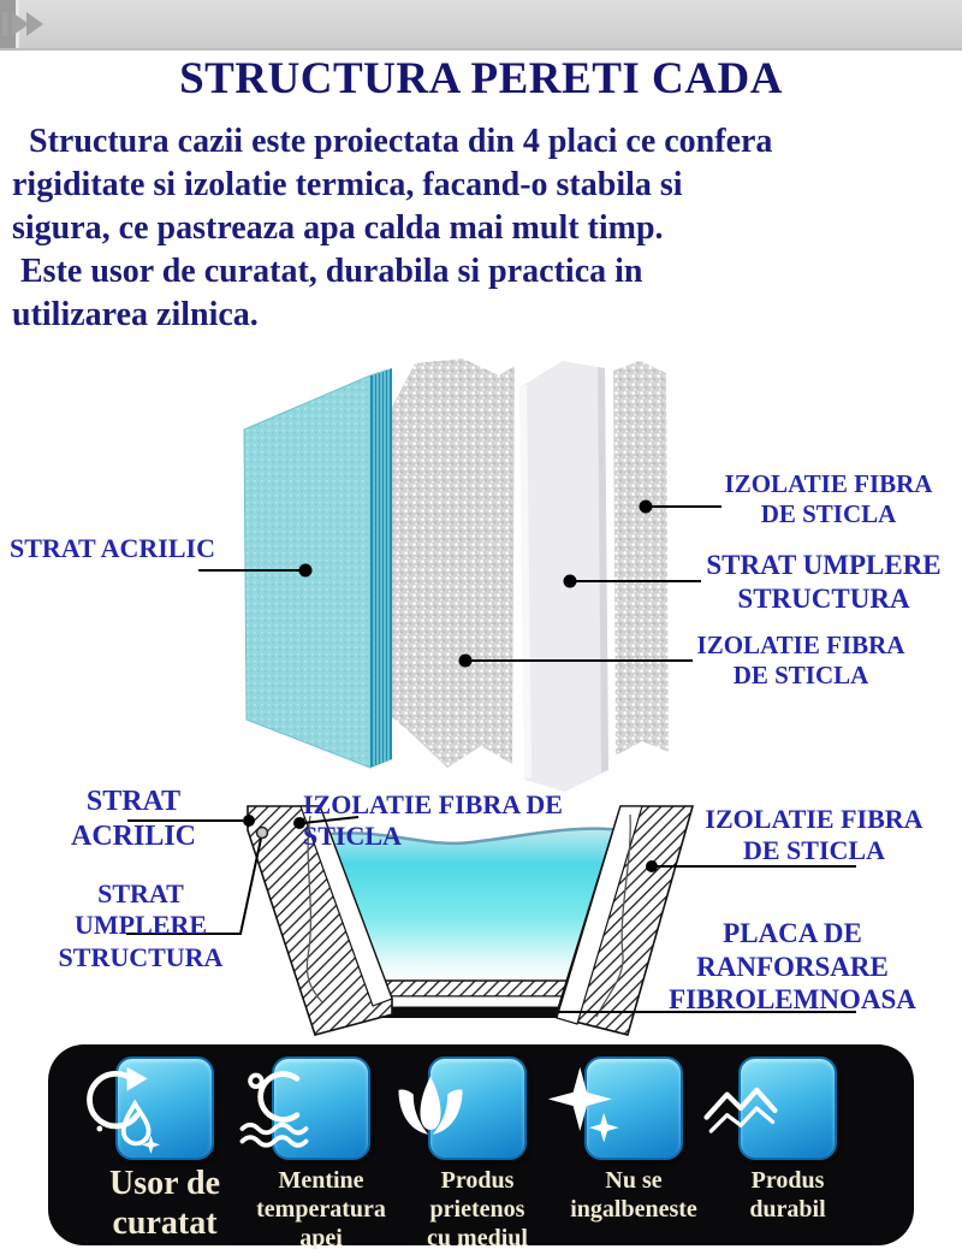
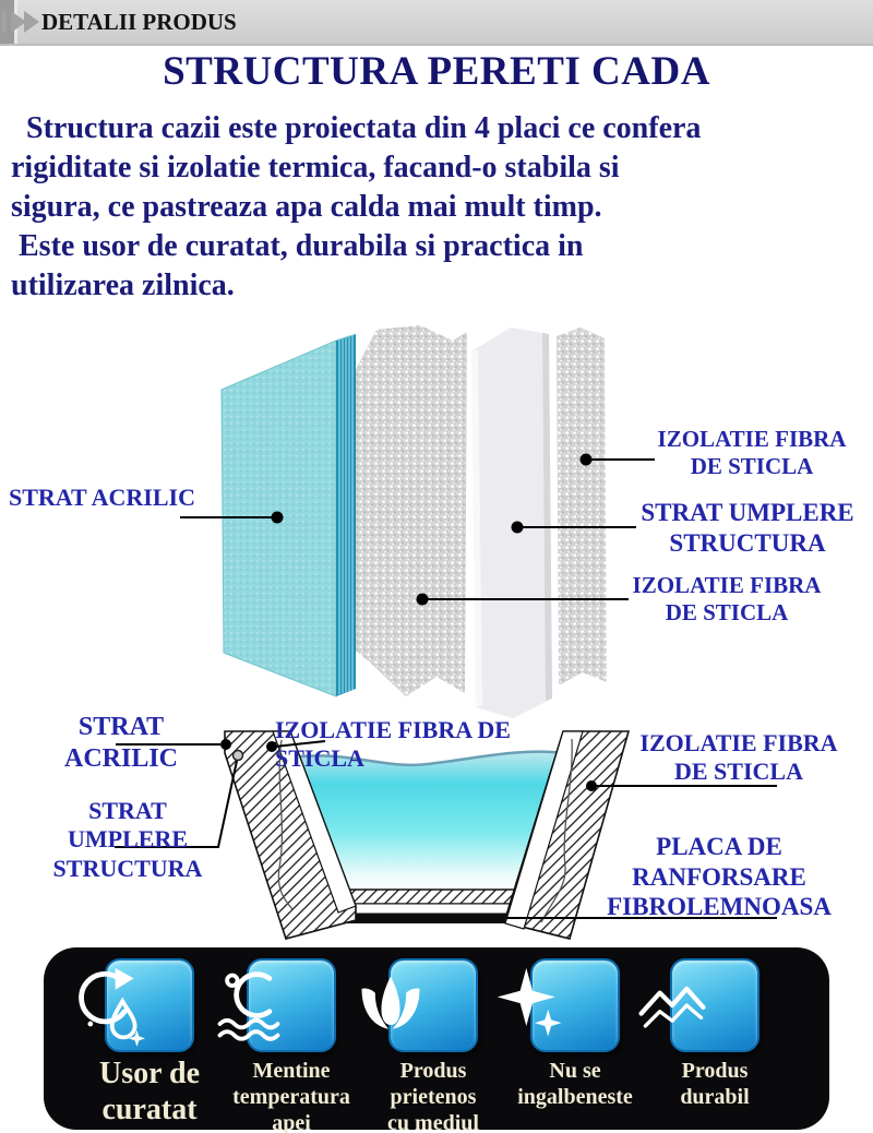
+ DETALII PRODUS
  STRUCTURA PERETI CADA
  Structura cazii este proiectata din 4 placi ce confera
  rigiditate si izolatie termica, facand-o stabila si
  sigura, ce pastreaza apa calda mai mult timp.
  Este usor de curatat, durabila si practica in
  utilizarea zilnica.
  STRAT ACRILIC
  IZOLATIE FIBRA
  DE STICLA
  STRAT UMPLERE
  STRUCTURA
  IZOLATIE FIBRA
  DE STICLA
  STRAT ACRILIC
  IZOLATIE FIBRA DE STICLA
  STRAT UMPLERE
  STRUCTURA
  IZOLATIE FIBRA
  DE STICLA
  PLACA DE
  RANFORSARE
  FIBROLEMNOASA
  Usor de
  curatat
  Mentine
  temperatura
  apei
  Produs
  prietenos
  cu mediul
  Nu se
  ingalbeneste
  Produs
  durabil
